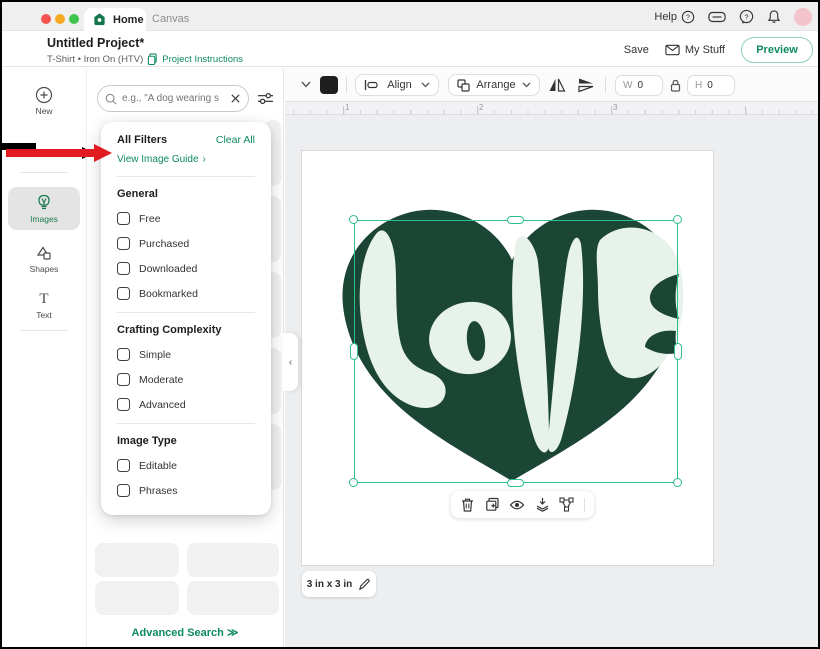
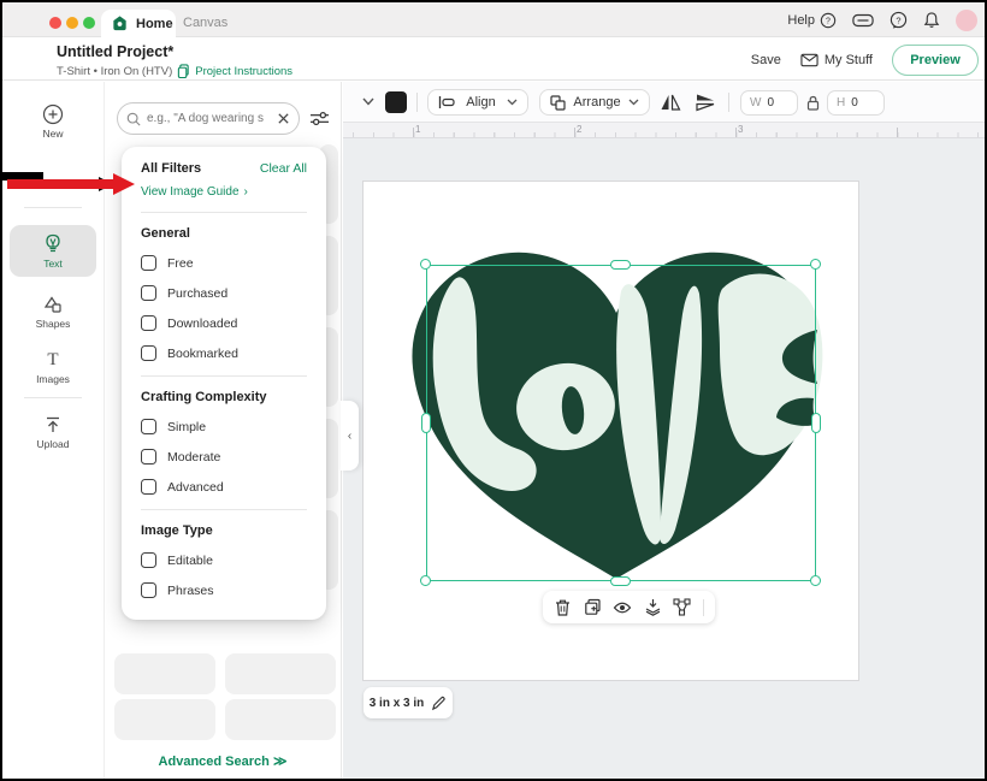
  Home
  Canvas
  Help
  ?
  Untitled Project*
  T-Shirt • Iron On (HTV)
  Project Instructions
  Save
  My Stuff
  Preview
  New
- Images
+ Text
  Shapes
  T
- Text
+ Images
+ Upload
  e.g., "A dog wearing s
  All Filters
  Clear All
  View Image Guide
  ›
  General
  Free
  Purchased
  Downloaded
  Bookmarked
  Crafting Complexity
  Simple
  Moderate
  Advanced
  Image Type
  Editable
  Phrases
  Advanced Search ≫
  Align
  Arrange
  W
  0
  H
  0
  1
  2
  3
  3 in x 3 in
  ‹
